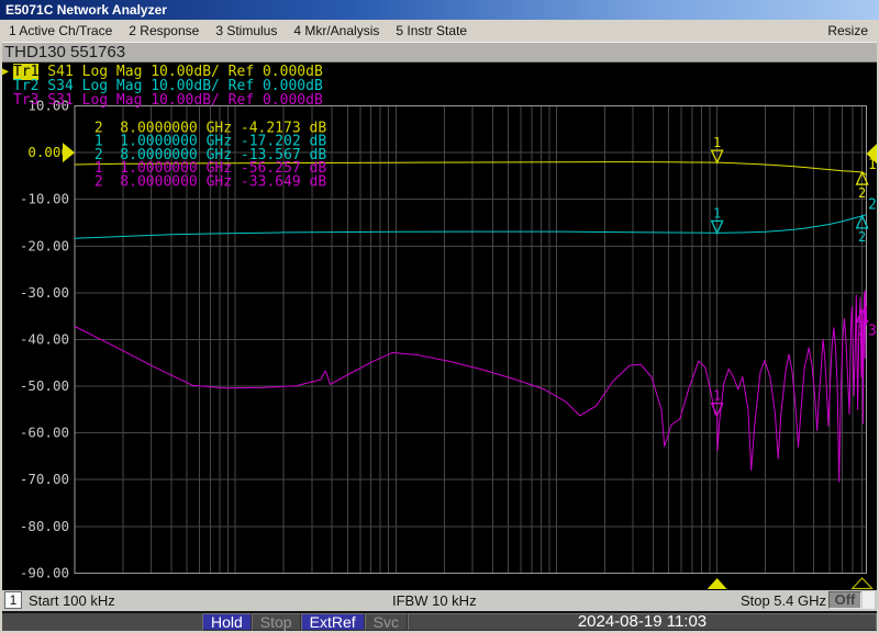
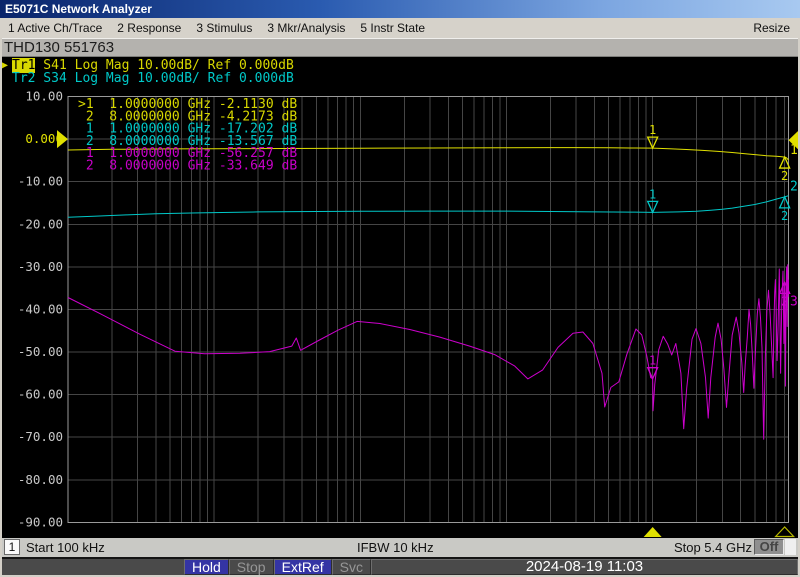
  E5071C Network Analyzer
  1 Active Ch/Trace
  2 Response
  3 Stimulus
- 4 Mkr/Analysis
+ 3 Mkr/Analysis
  5 Instr State
  Resize
  THD130 551763
  ▶ Tr1 S41 Log Mag 10.00dB/ Ref 0.000dB
  Tr2 S34 Log Mag 10.00dB/ Ref 0.000dB
- Tr3 S31 Log Mag 10.00dB/ Ref 0.000dB
  10.00
  0.00
  -10.00
  -20.00
  -30.00
  -40.00
  -50.00
  -60.00
  -70.00
  -80.00
  -90.00
  1
  2
  3
  1
  2
  1
  2
  1
  2
+ >1 1.0000000 GHz -2.1130 dB
  2 8.0000000 GHz -4.2173 dB
  1 1.0000000 GHz -17.202 dB
  2 8.0000000 GHz -13.567 dB
  1 1.0000000 GHz -56.257 dB
  2 8.0000000 GHz -33.649 dB
  1
  Start 100 kHz
  IFBW 10 kHz
  Stop 5.4 GHz
  Off
  Hold
  Stop
  ExtRef
  Svc
  2024-08-19 11:03
